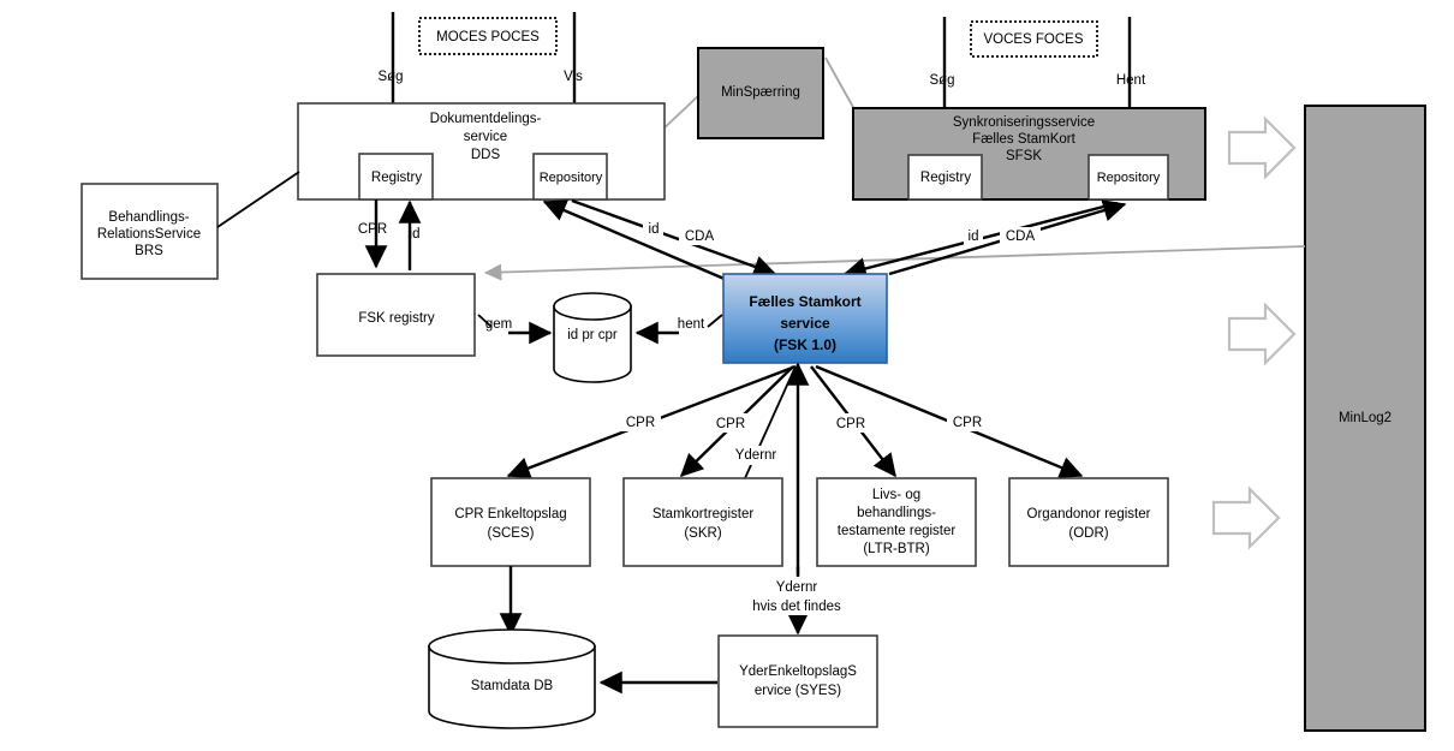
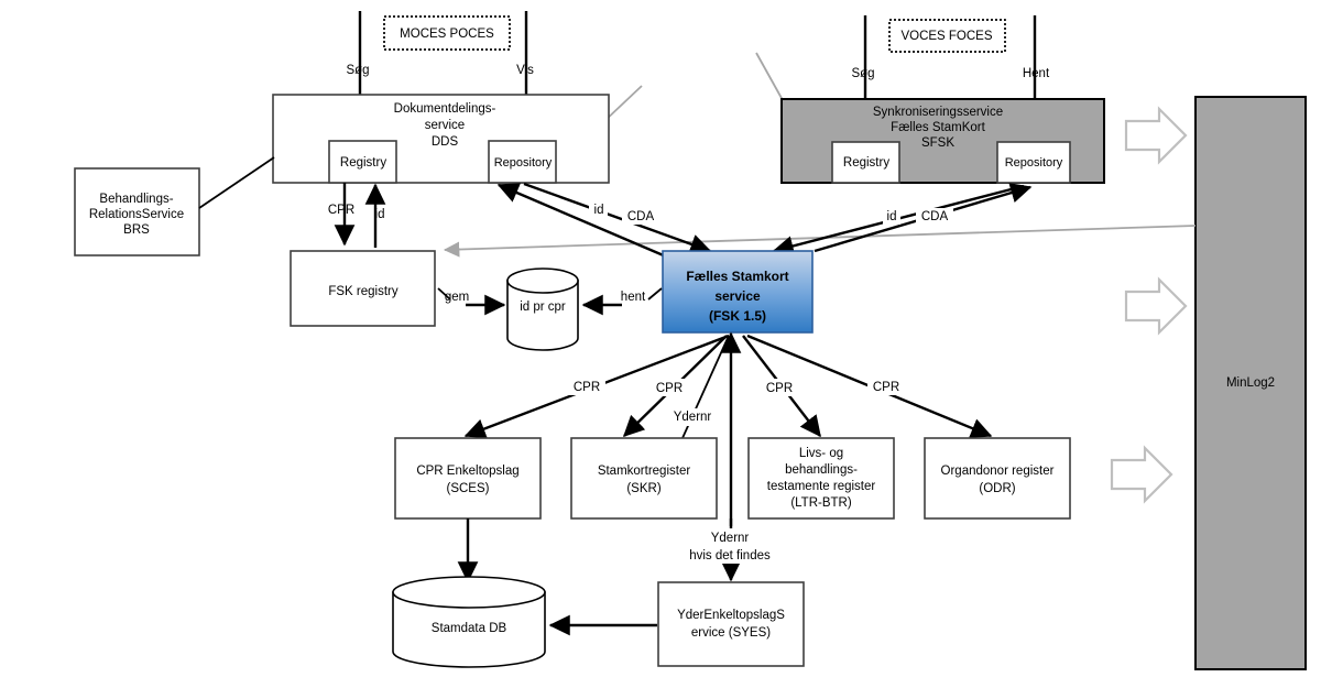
  MinLog2
  MOCES POCES
  VOCES FOCES
  Søg
  Vis
  Søg
  Hent
- MinSpærring
  Dokumentdelings-
  service
  DDS
  Registry
  Repository
  Synkroniseringsservice
  Fælles StamKort
  SFSK
  Registry
  Repository
  Behandlings-
  RelationsService
  BRS
  CPR
  id
  id
  CDA
  id
  CDA
  FSK registry
  id pr cpr
  gem
  hent
  Fælles Stamkort
  service
- (FSK 1.0)
+ (FSK 1.5)
  CPR
  CPR
  Ydernr
  CPR
  CPR
  CPR Enkeltopslag
  (SCES)
  Stamkortregister
  (SKR)
  Livs- og
  behandlings-
  testamente register
  (LTR-BTR)
  Organdonor register
  (ODR)
  Ydernr
  hvis det findes
  Stamdata DB
  YderEnkeltopslagS
  ervice (SYES)
